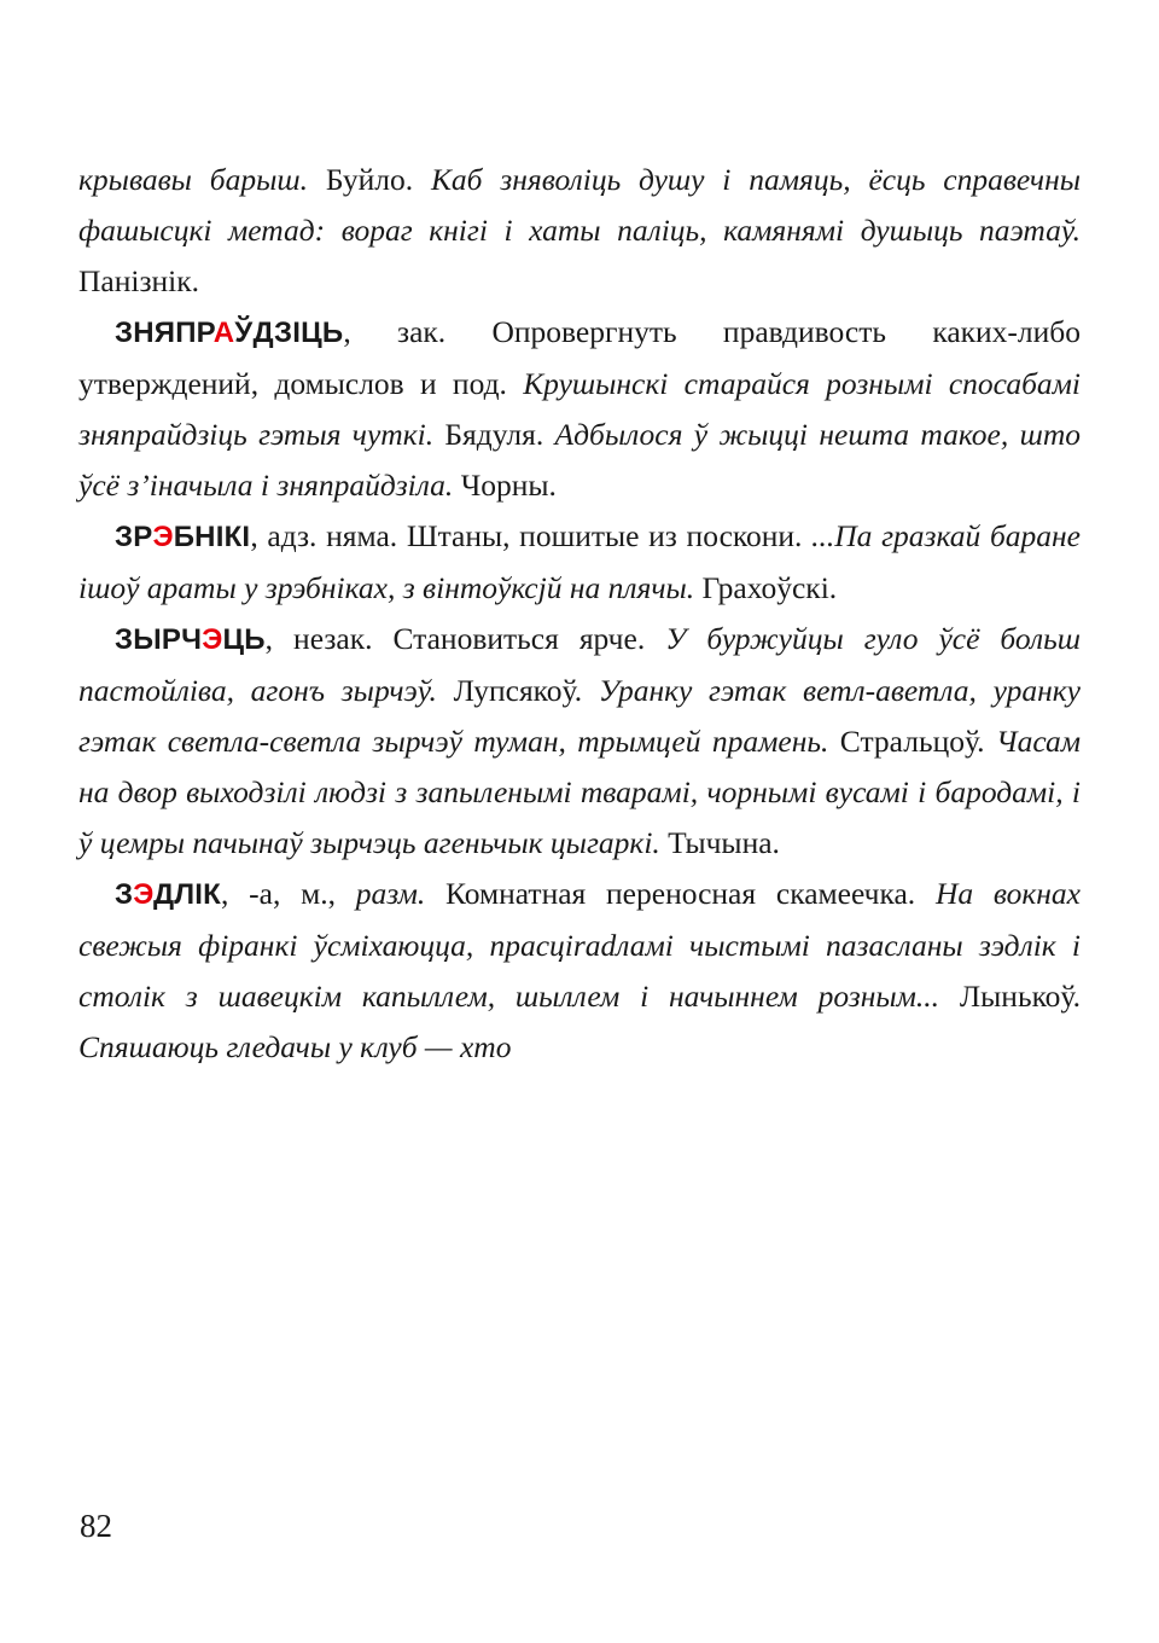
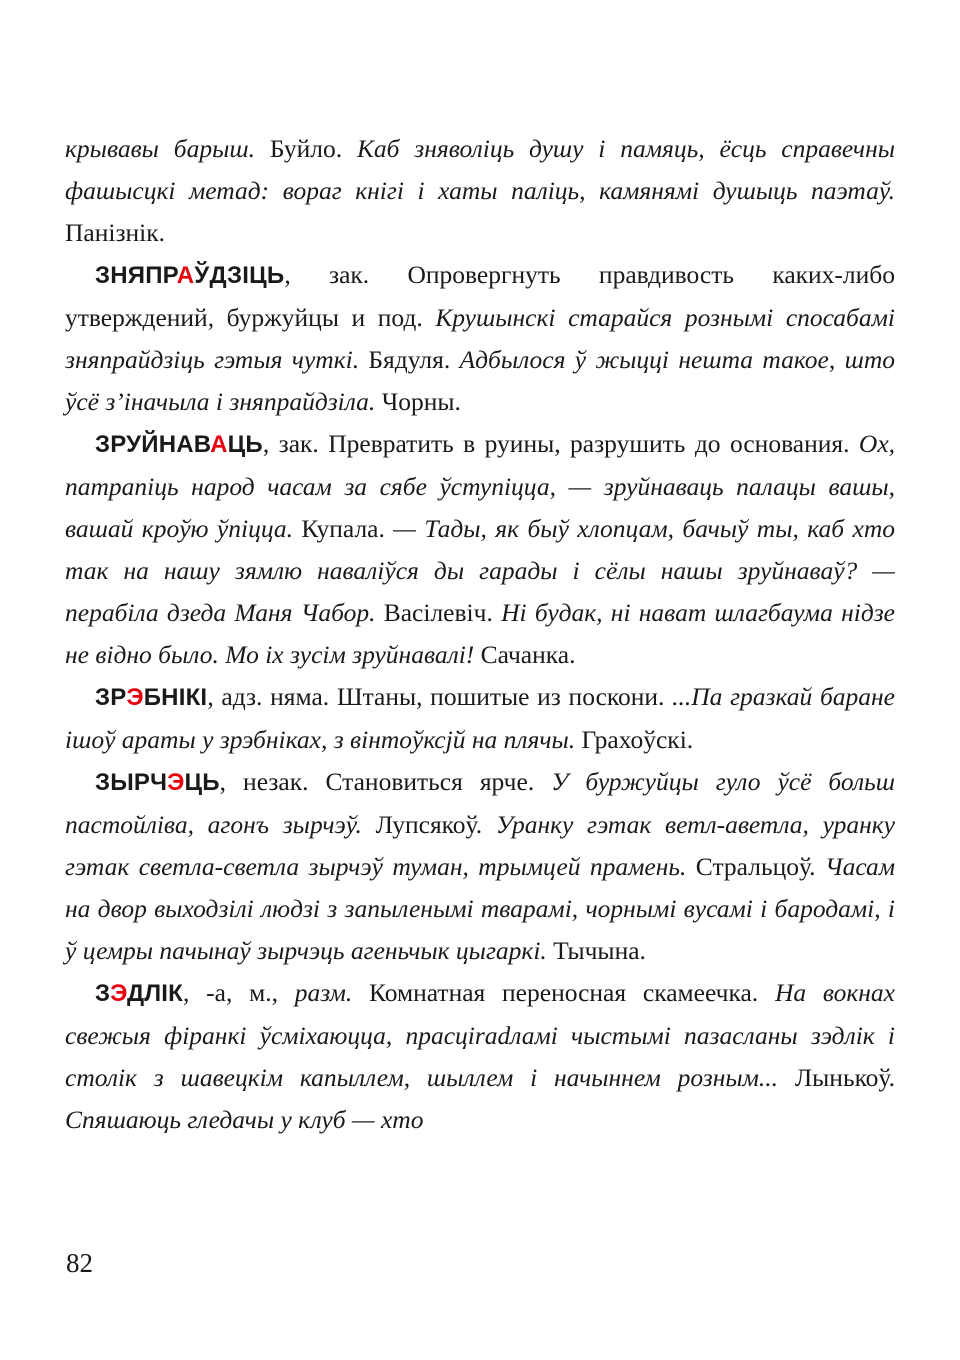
  крывавы барыш. Буйло. Каб зняволіць душу і памяць, ёсць справечны фашысцкі метад: вораг кнігі і хаты паліць, камянямі душыць паэтаў. Панізнік.
- ЗНЯПРАЎДЗІЦЬ, зак. Опровергнуть правдивость каких-либо утверждений, домыслов и под. Крушынскі старайся рознымі спосабамі зняпрайдзіць гэтыя чуткі. Бядуля. Адбылося ў жыцці нешта такое, што ўсё з’іначыла і зняпрайдзіла. Чорны.
+ ЗНЯПРАЎДЗІЦЬ, зак. Опровергнуть правдивость каких-либо утверждений, буржуйцы и под. Крушынскі старайся рознымі спосабамі зняпрайдзіць гэтыя чуткі. Бядуля. Адбылося ў жыцці нешта такое, што ўсё з’іначыла і зняпрайдзіла. Чорны.
+ ЗРУЙНАВАЦЬ, зак. Превратить в руины, разрушить до основания. Ох, патрапіць народ часам за сябе ўступіцца, — зруйнаваць палацы вашы, вашай кроўю ўпіцца. Купала. — Тады, як быў хлопцам, бачыў ты, каб хто так на нашу зямлю наваліўся ды гарады і сёлы нашы зруйнаваў? — перабіла дзеда Маня Чабор. Васілевіч. Ні будак, ні нават шлагбаума нідзе не відно было. Мо іх зусім зруйнавалі! Сачанка.
  ЗРЭБНІКІ, адз. няма. Штаны, пошитые из поскони. ...Па гразкай баране ішоў араты у зрэбніках, з вінтоўксјй на плячы. Грахоўскі.
  ЗЫРЧЭЦЬ, незак. Становиться ярче. У буржуйцы гуло ўсё больш пастойліва, агонъ зырчэў. Лупсякоў. Уранку гэтак ветл-аветла, уранку гэтак светла-светла зырчэў туман, трымцей прамень. Стральцоў. Часам на двор выходзілі людзі з запыленымі тварамі, чорнымі вусамі і бародамі, і ў цемры пачынаў зырчэць агеньчык цыгаркі. Тычына.
  ЗЭДЛІК, -а, м., разм. Комнатная переносная скамеечка. На вокнах свежыя фіранкі ўсміхаюцца, прасціradламі чыстымі пазасланы зэдлік і столік з шавецкім капыллем, шыллем і начыннем розным... Лынькоў. Спяшаюць гледачы у клуб — хто
  82
